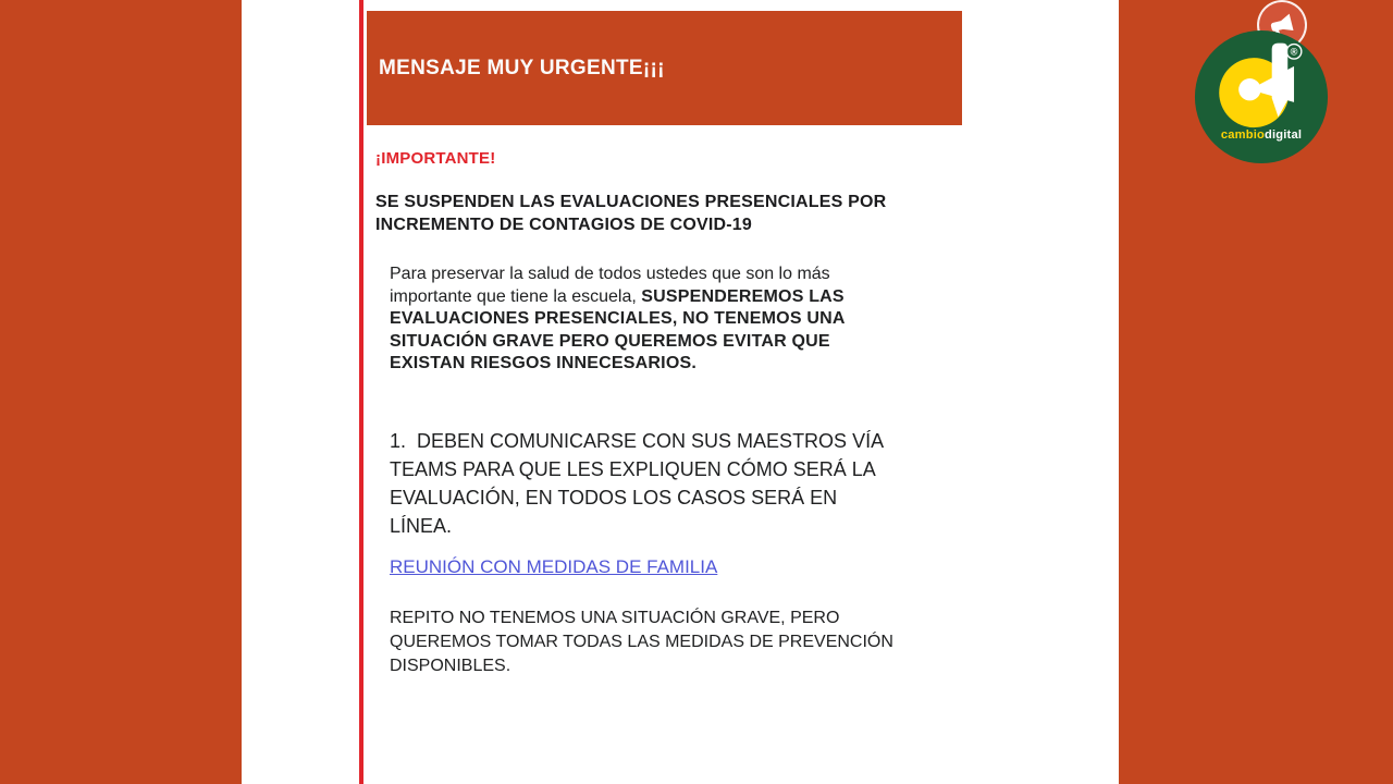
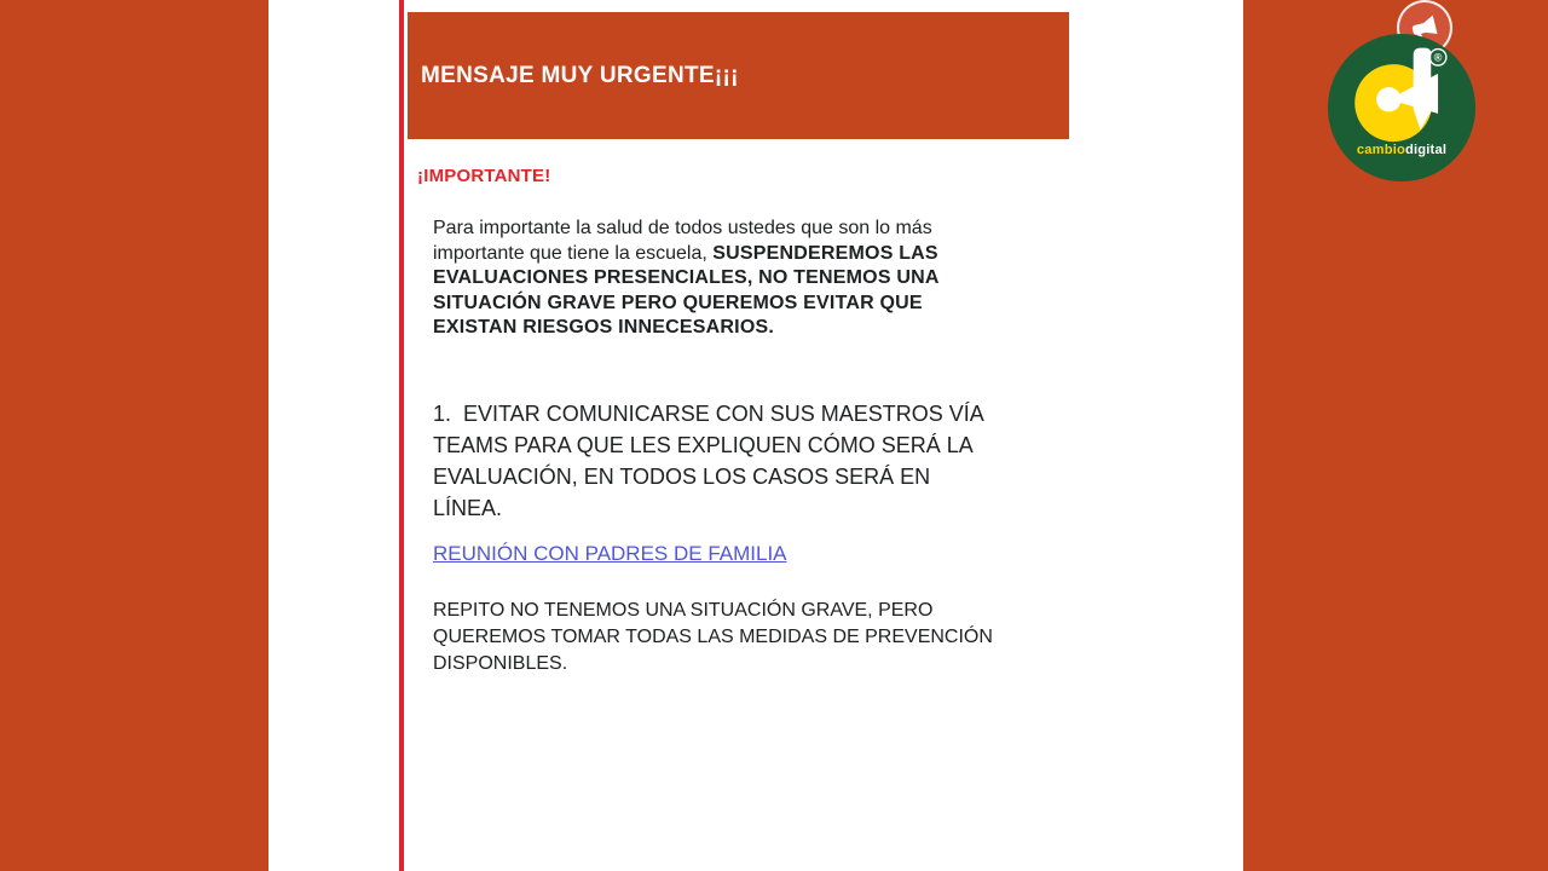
  MENSAJE MUY URGENTE¡¡¡
  ¡IMPORTANTE!
- SE SUSPENDEN LAS EVALUACIONES PRESENCIALES POR INCREMENTO DE CONTAGIOS DE COVID-19
- Para preservar la salud de todos ustedes que son lo más importante que tiene la escuela, SUSPENDEREMOS LAS EVALUACIONES PRESENCIALES, NO TENEMOS UNA SITUACIÓN GRAVE PERO QUEREMOS EVITAR QUE EXISTAN RIESGOS INNECESARIOS.
+ Para importante la salud de todos ustedes que son lo más importante que tiene la escuela, SUSPENDEREMOS LAS EVALUACIONES PRESENCIALES, NO TENEMOS UNA SITUACIÓN GRAVE PERO QUEREMOS EVITAR QUE EXISTAN RIESGOS INNECESARIOS.
- 1. DEBEN COMUNICARSE CON SUS MAESTROS VÍA TEAMS PARA QUE LES EXPLIQUEN CÓMO SERÁ LA EVALUACIÓN, EN TODOS LOS CASOS SERÁ EN LÍNEA.
+ 1. EVITAR COMUNICARSE CON SUS MAESTROS VÍA TEAMS PARA QUE LES EXPLIQUEN CÓMO SERÁ LA EVALUACIÓN, EN TODOS LOS CASOS SERÁ EN LÍNEA.
- REUNIÓN CON MEDIDAS DE FAMILIA
+ REUNIÓN CON PADRES DE FAMILIA
  REPITO NO TENEMOS UNA SITUACIÓN GRAVE, PERO QUEREMOS TOMAR TODAS LAS MEDIDAS DE PREVENCIÓN DISPONIBLES.
  ®
  cambiodigital
